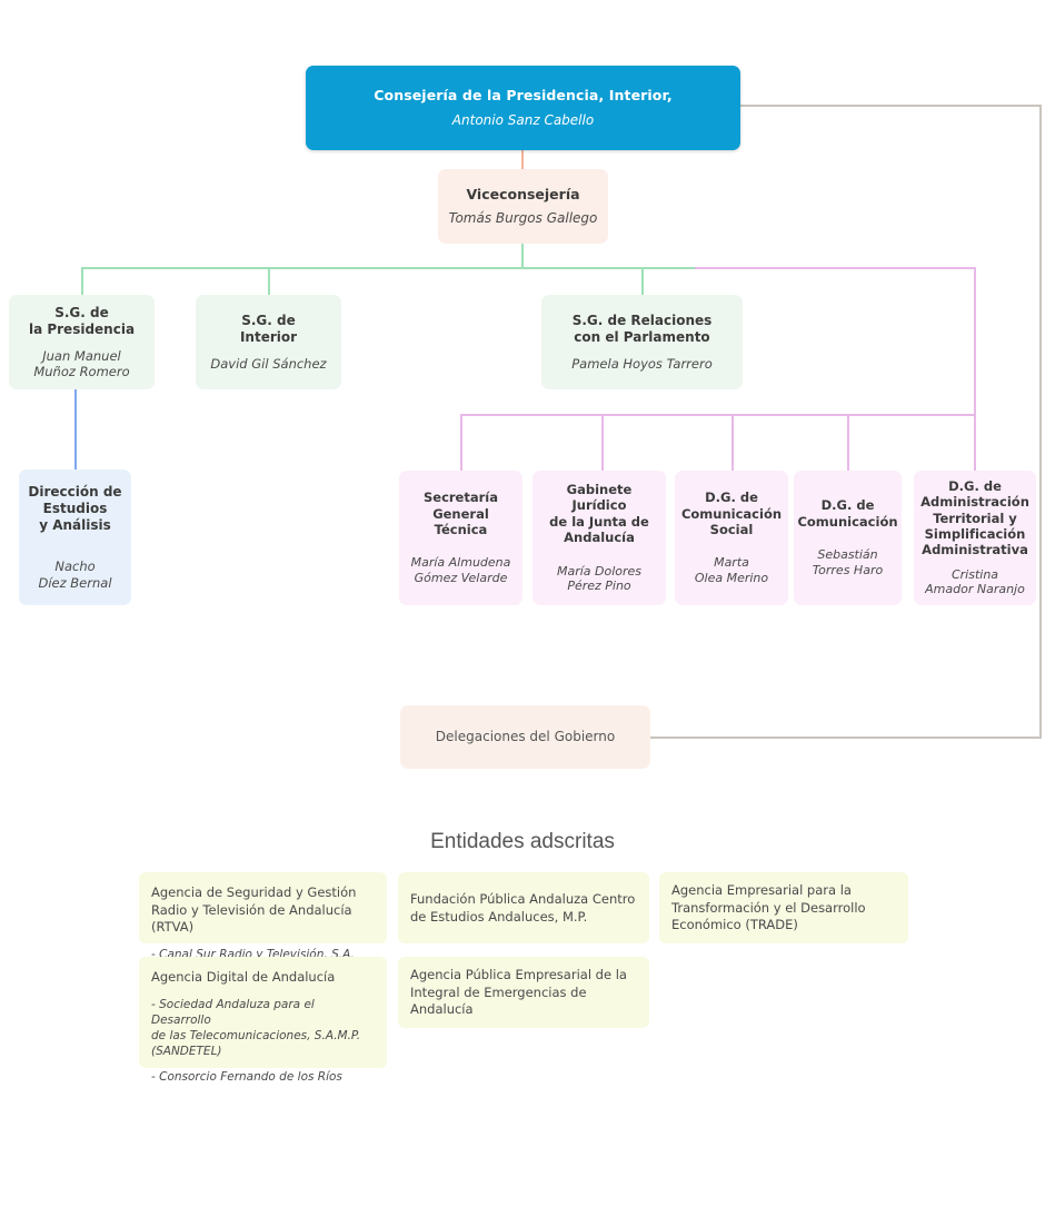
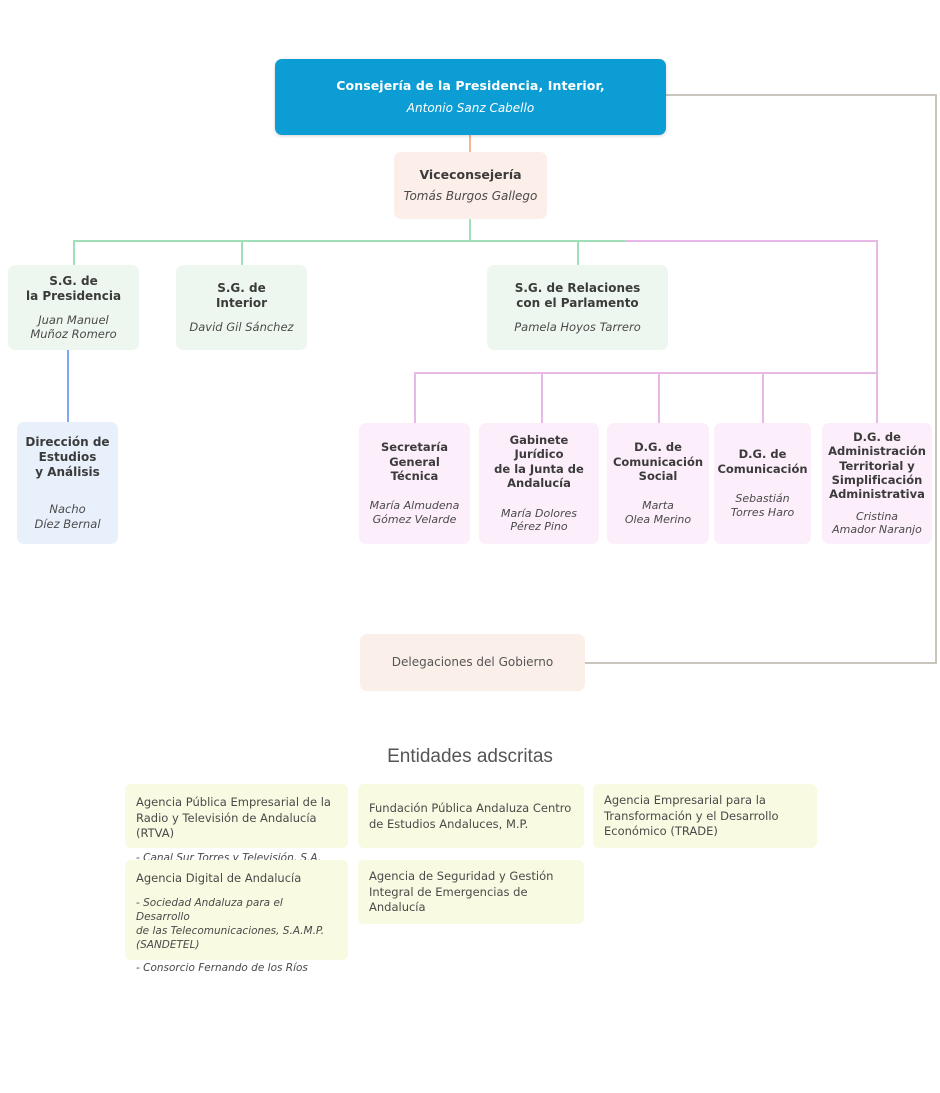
  Consejería de la Presidencia, Interior,
  Antonio Sanz Cabello
  Viceconsejería
  Tomás Burgos Gallego
  S.G. de
  la Presidencia
  Juan Manuel
  Muñoz Romero
  S.G. de
  Interior
  David Gil Sánchez
  S.G. de Relaciones
  con el Parlamento
  Pamela Hoyos Tarrero
  Dirección de
  Estudios
  y Análisis
  Nacho
  Díez Bernal
  Secretaría
  General
  Técnica
  María Almudena
  Gómez Velarde
  Gabinete Jurídico
  de la Junta de
  Andalucía
  María Dolores
  Pérez Pino
  D.G. de
  Comunicación
  Social
  Marta
  Olea Merino
  D.G. de
  Comunicación
  Sebastián
  Torres Haro
  D.G. de
  Administración
  Territorial y
  Simplificación
  Administrativa
  Cristina
  Amador Naranjo
  Delegaciones del Gobierno
  Entidades adscritas
- Agencia de Seguridad y Gestión
+ Agencia Pública Empresarial de la
  Radio y Televisión de Andalucía (RTVA)
- - Canal Sur Radio y Televisión, S.A.
+ - Canal Sur Torres y Televisión, S.A.
  Fundación Pública Andaluza Centro
  de Estudios Andaluces, M.P.
  Agencia Empresarial para la
  Transformación y el Desarrollo
  Económico (TRADE)
  Agencia Digital de Andalucía
  - Sociedad Andaluza para el Desarrollo
  de las Telecomunicaciones, S.A.M.P.
  (SANDETEL)
  - Consorcio Fernando de los Ríos
- Agencia Pública Empresarial de la
+ Agencia de Seguridad y Gestión
  Integral de Emergencias de Andalucía
